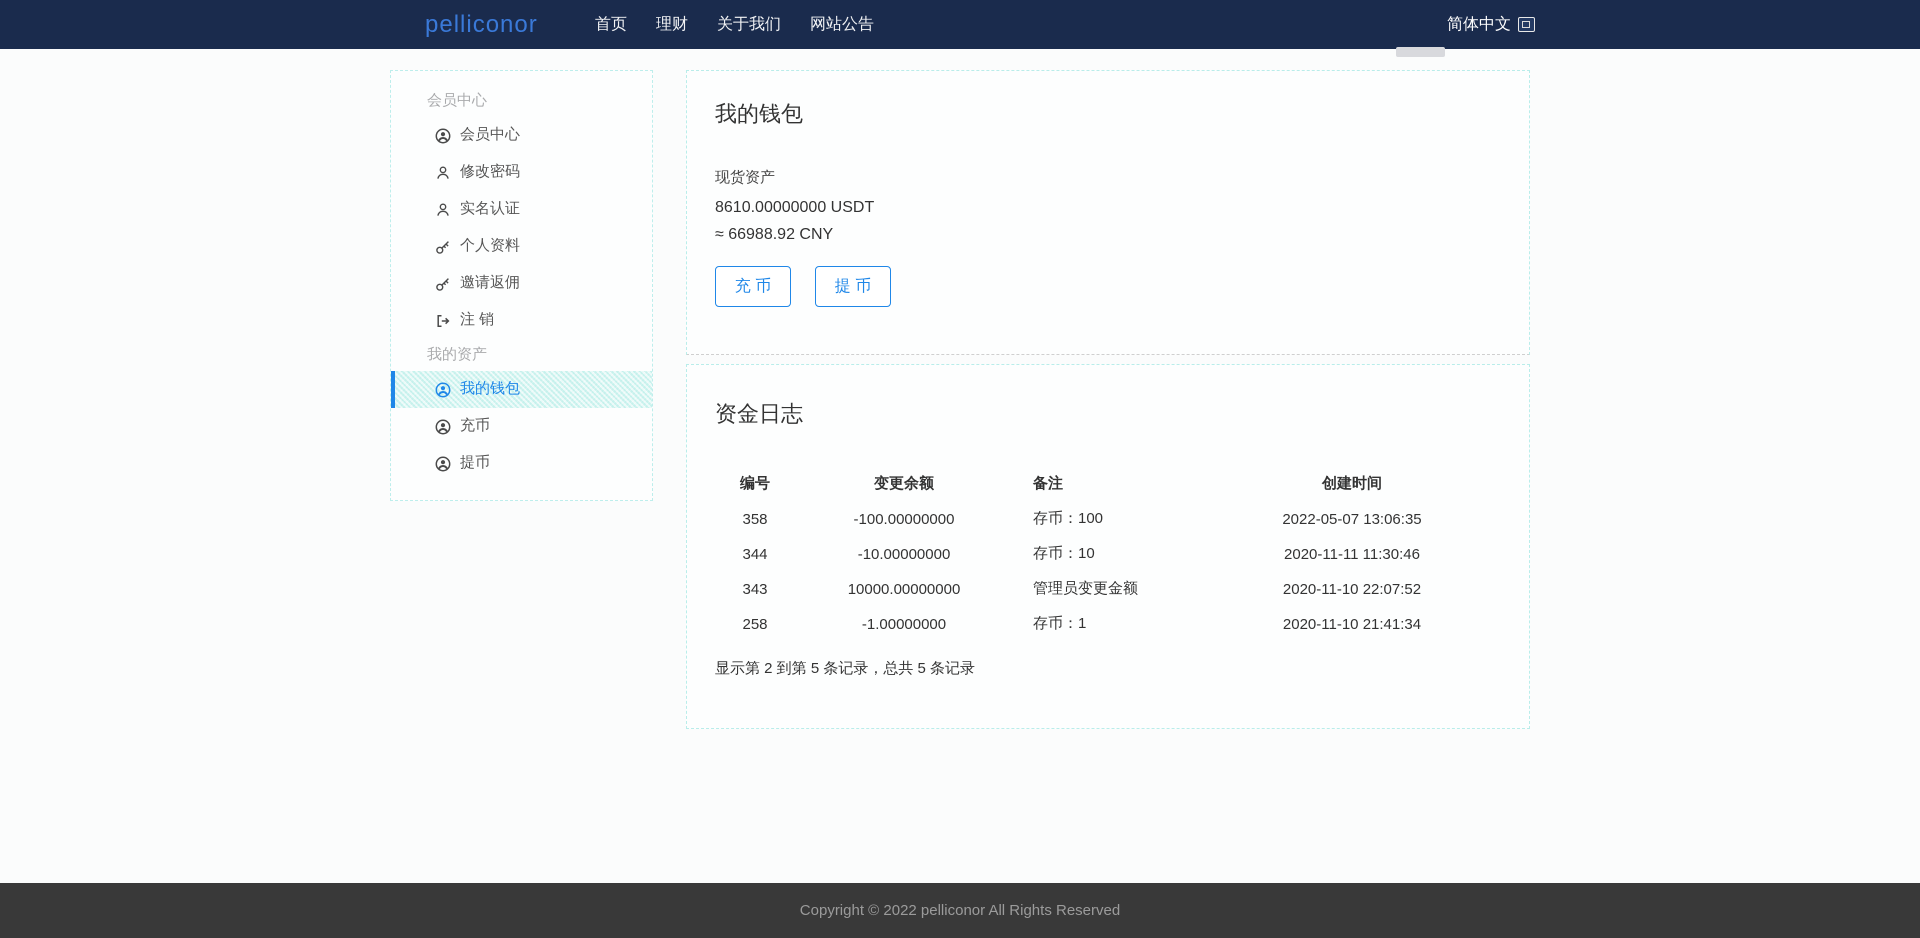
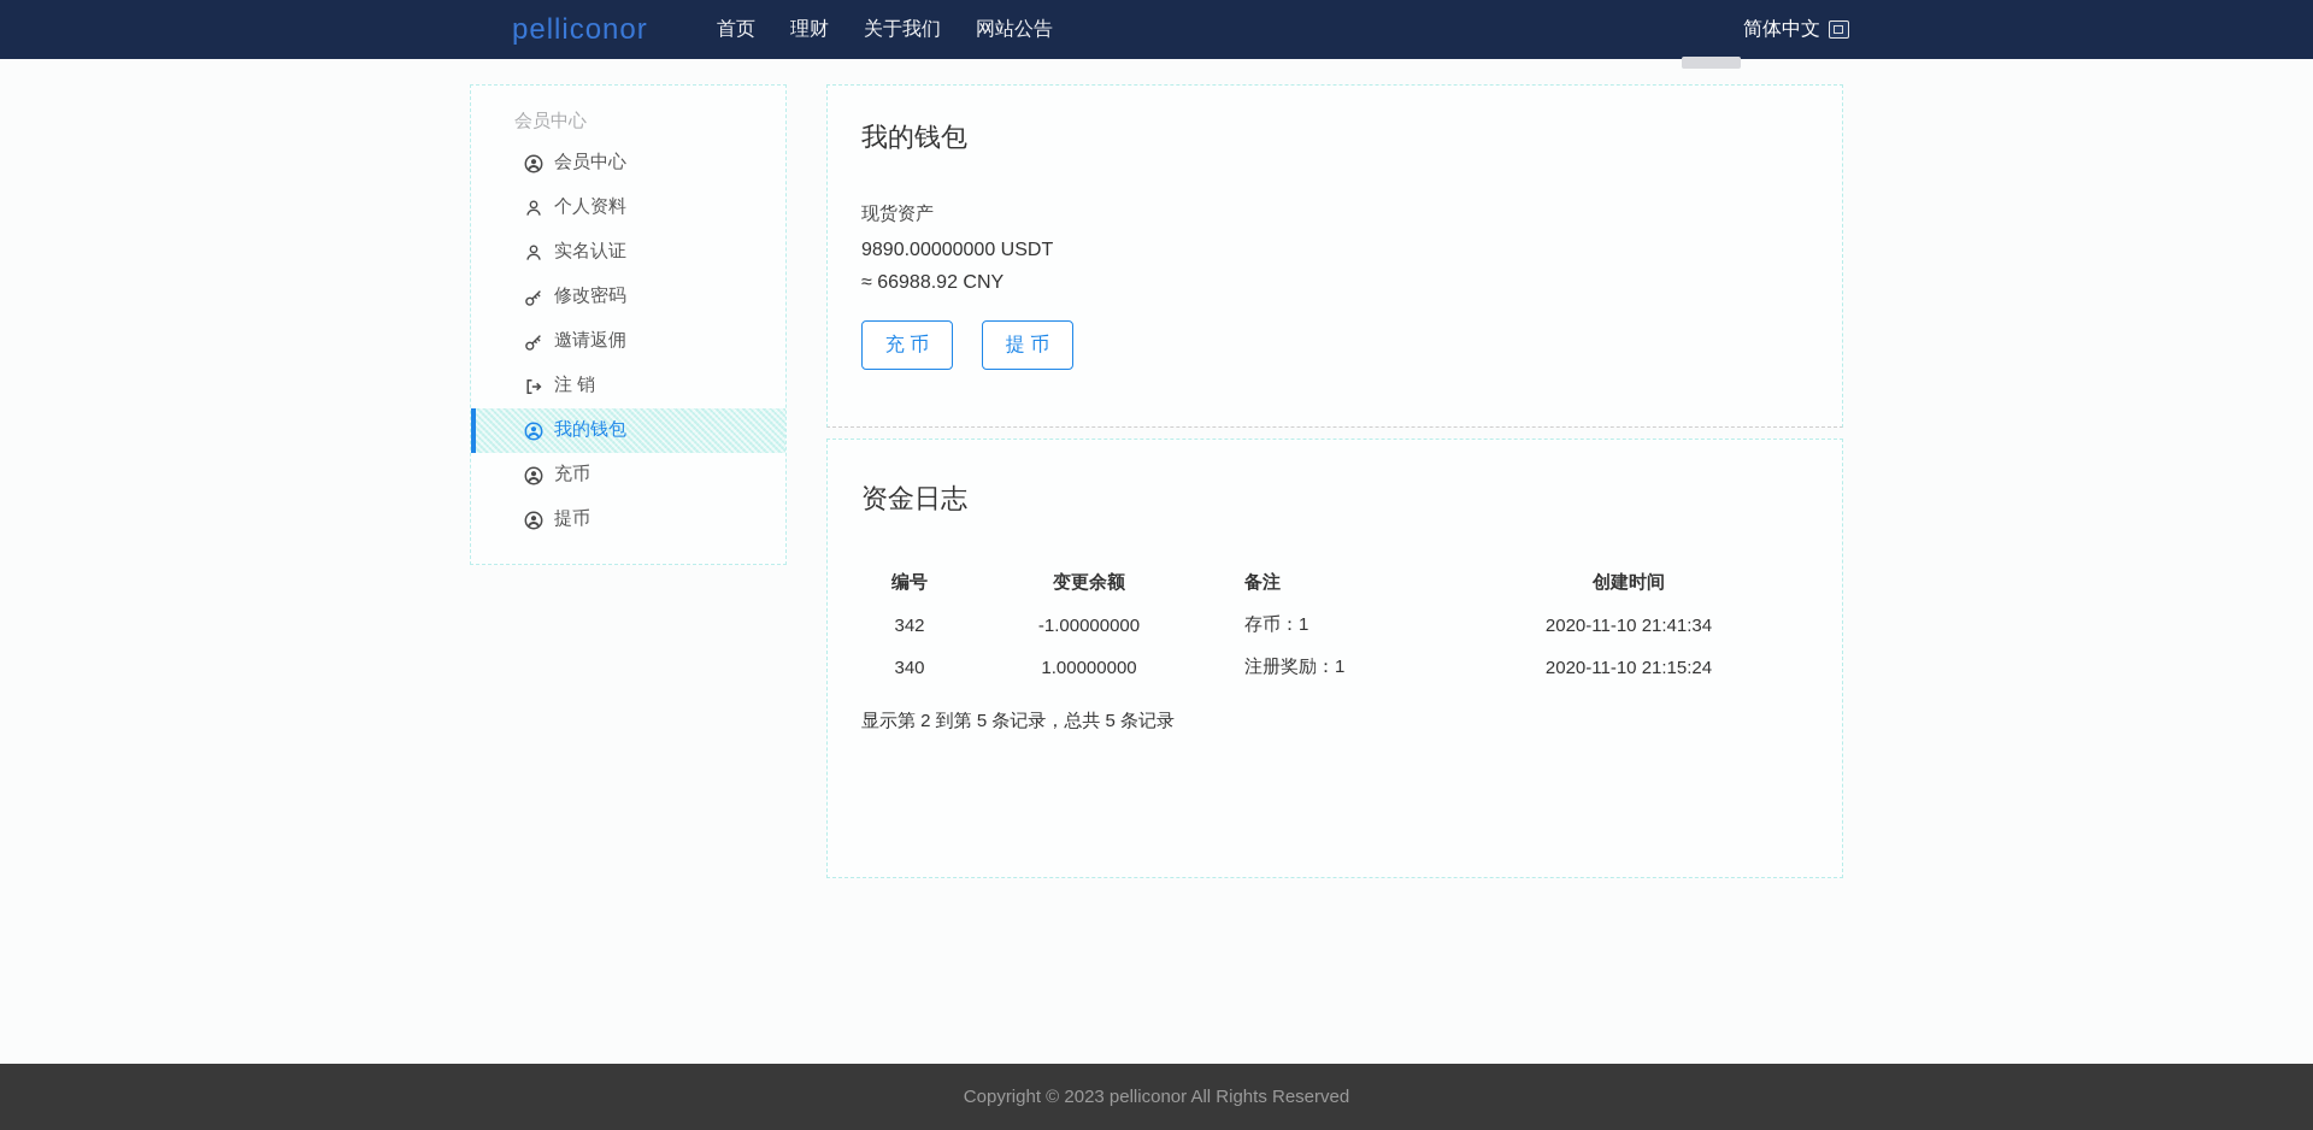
  pelliconor
  首页
  理财
  关于我们
  网站公告
  简体中文
  会员中心
  会员中心
- 修改密码
+ 个人资料
  实名认证
- 个人资料
+ 修改密码
  邀请返佣
  注 销
- 我的资产
  我的钱包
  充币
  提币
  我的钱包
  现货资产
- 8610.00000000 USDT
+ 9890.00000000 USDT
  ≈ 66988.92 CNY
  充 币
  提 币
  资金日志
  编号	变更余额	备注	创建时间
- 358	-100.00000000	存币：100	2022-05-07 13:06:35
- 344	-10.00000000	存币：10	2020-11-11 11:30:46
- 343	10000.00000000	管理员变更金额	2020-11-10 22:07:52
- 258	-1.00000000	存币：1	2020-11-10 21:41:34
+ 342	-1.00000000	存币：1	2020-11-10 21:41:34
+ 340	1.00000000	注册奖励：1	2020-11-10 21:15:24
  显示第 2 到第 5 条记录，总共 5 条记录
- Copyright © 2022 pelliconor All Rights Reserved
+ Copyright © 2023 pelliconor All Rights Reserved
